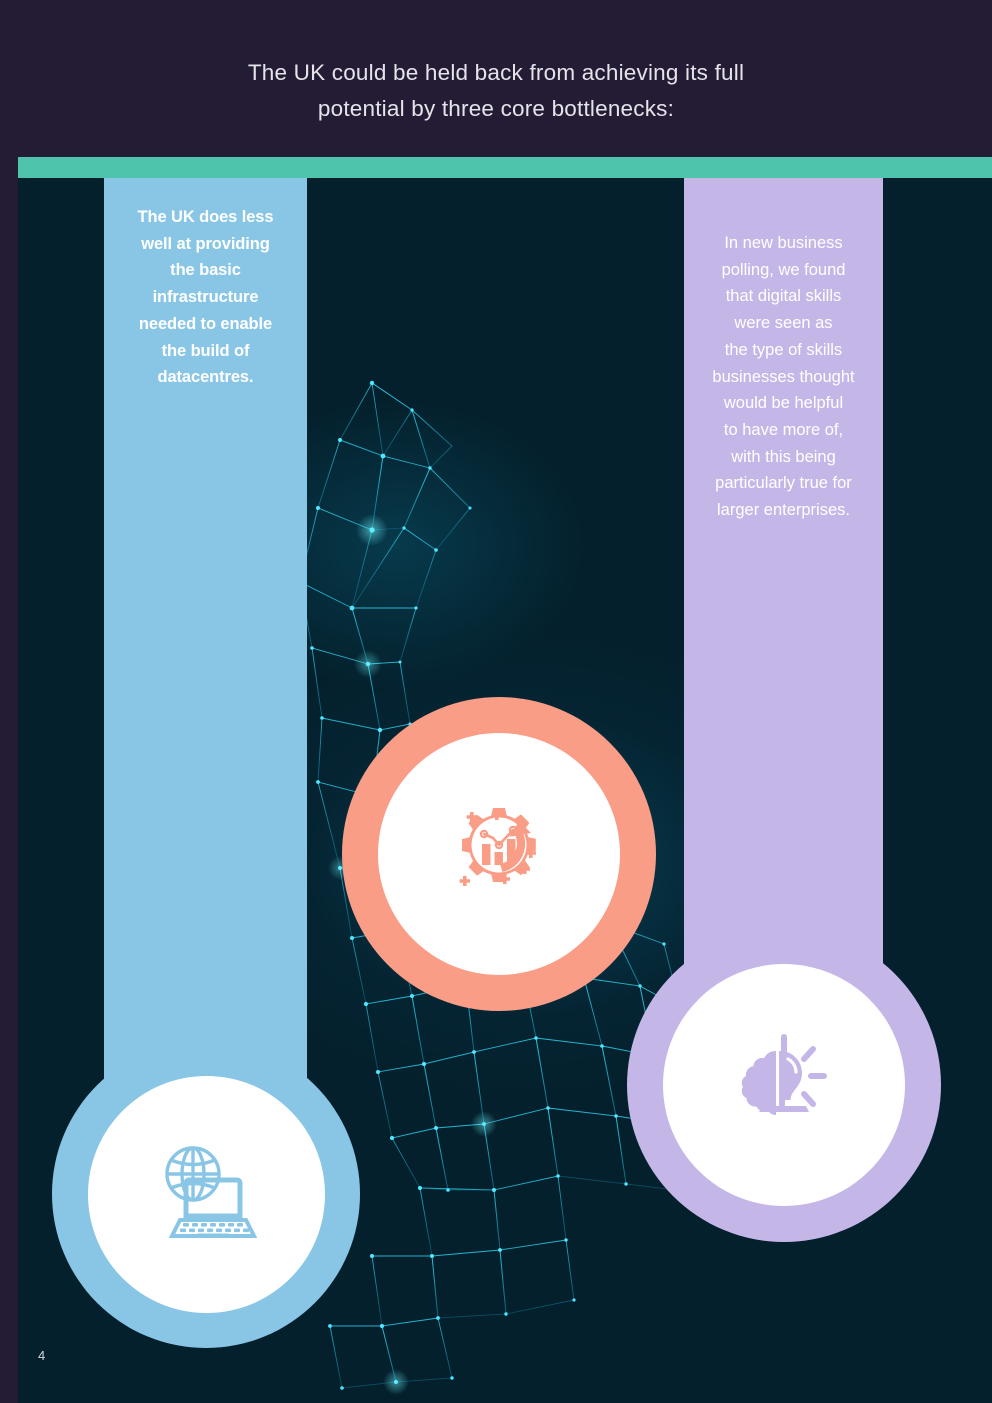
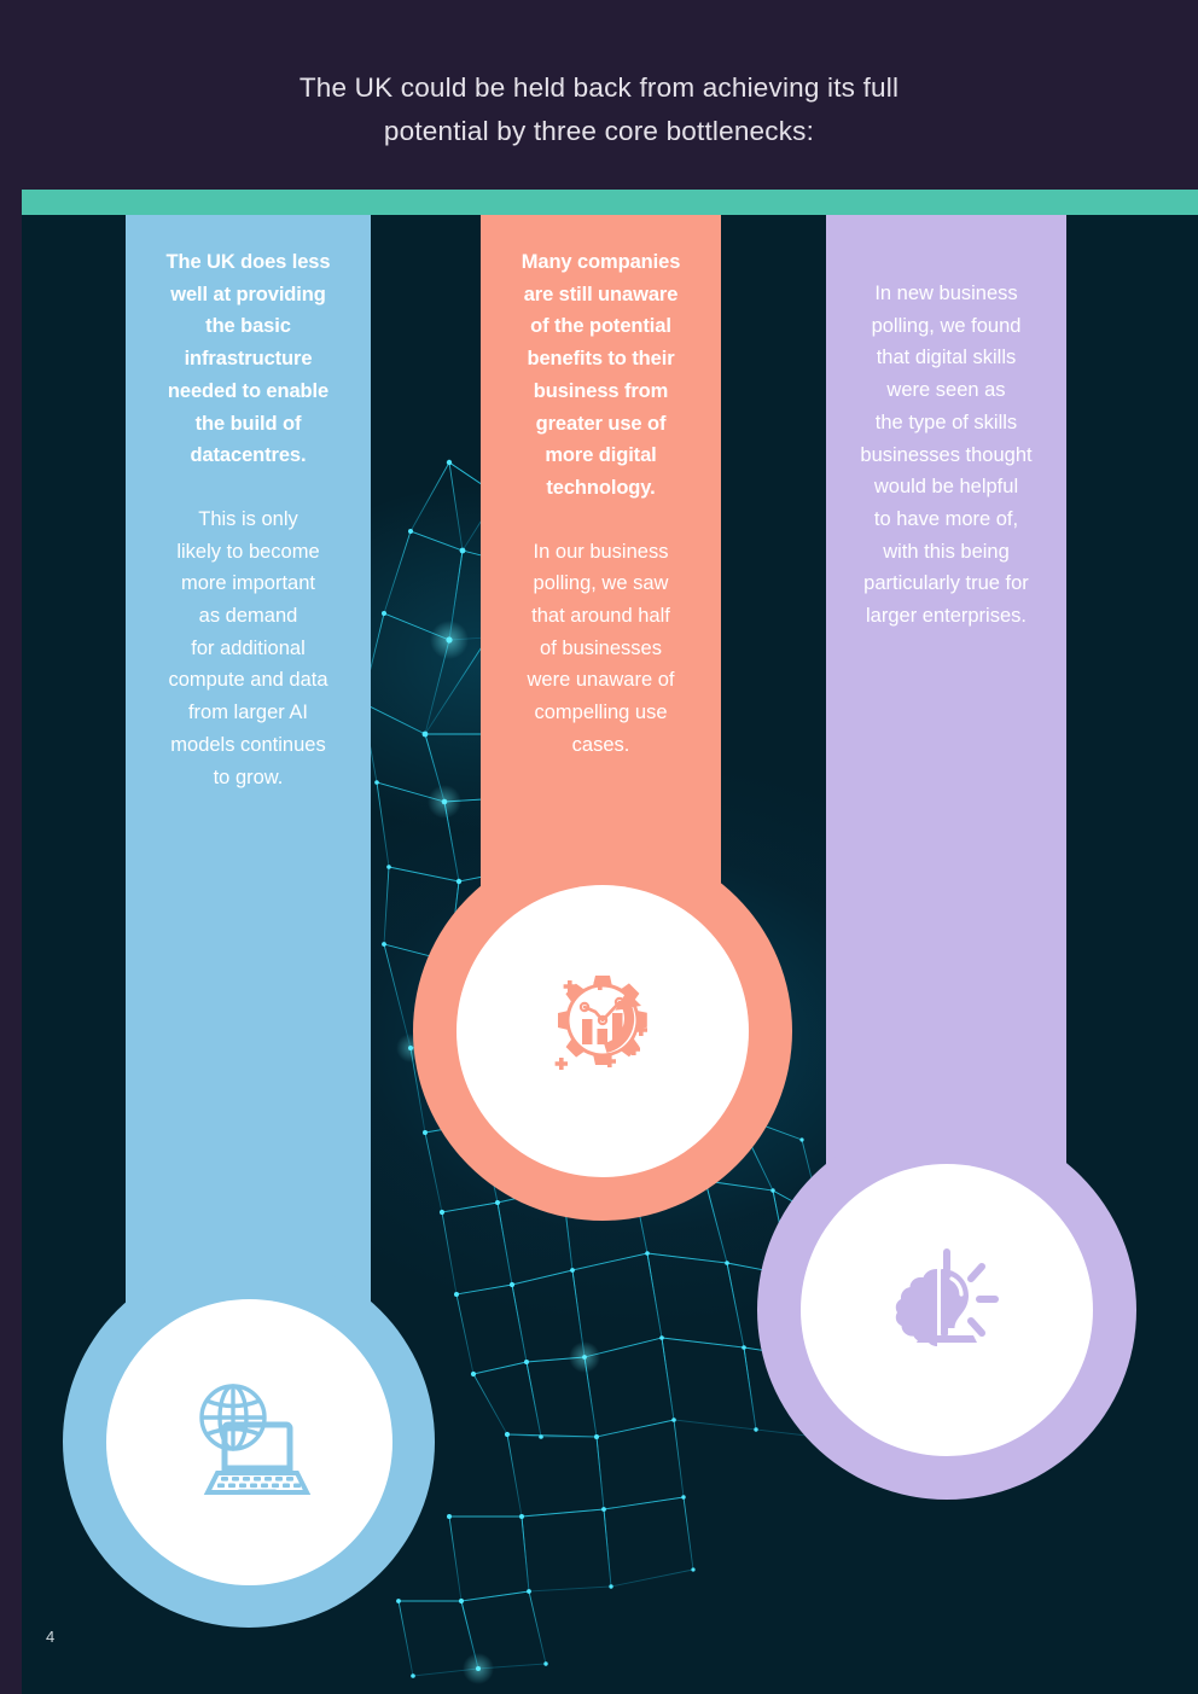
  The UK does less
  well at providing
  the basic
  infrastructure
  needed to enable
  the build of
  datacentres.
+ This is only
+ likely to become
+ more important
+ as demand
+ for additional
+ compute and data
+ from larger AI
+ models continues
+ to grow.
+ Many companies
+ are still unaware
+ of the potential
+ benefits to their
+ business from
+ greater use of
+ more digital
+ technology.
+ In our business
+ polling, we saw
+ that around half
+ of businesses
+ were unaware of
+ compelling use
+ cases.
  In new business
  polling, we found
  that digital skills
  were seen as
  the type of skills
  businesses thought
  would be helpful
  to have more of,
  with this being
  particularly true for
  larger enterprises.
  The UK could be held back from achieving its full
  potential by three core bottlenecks:
  4
